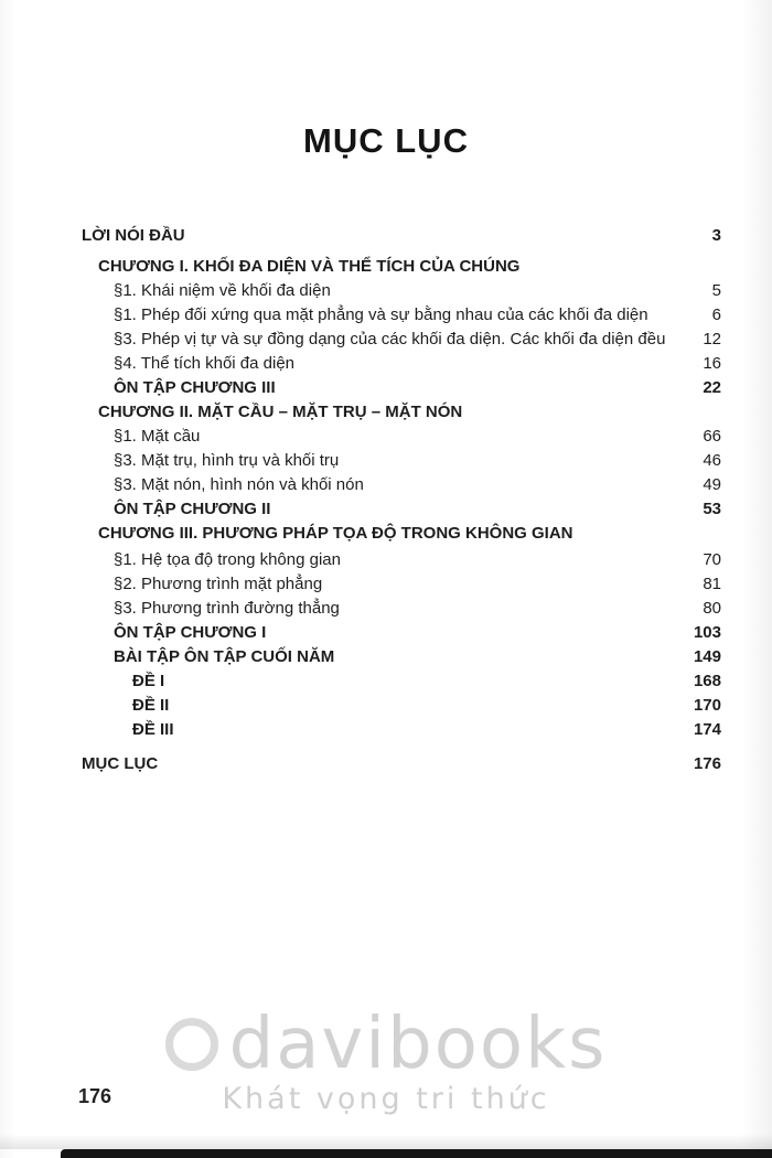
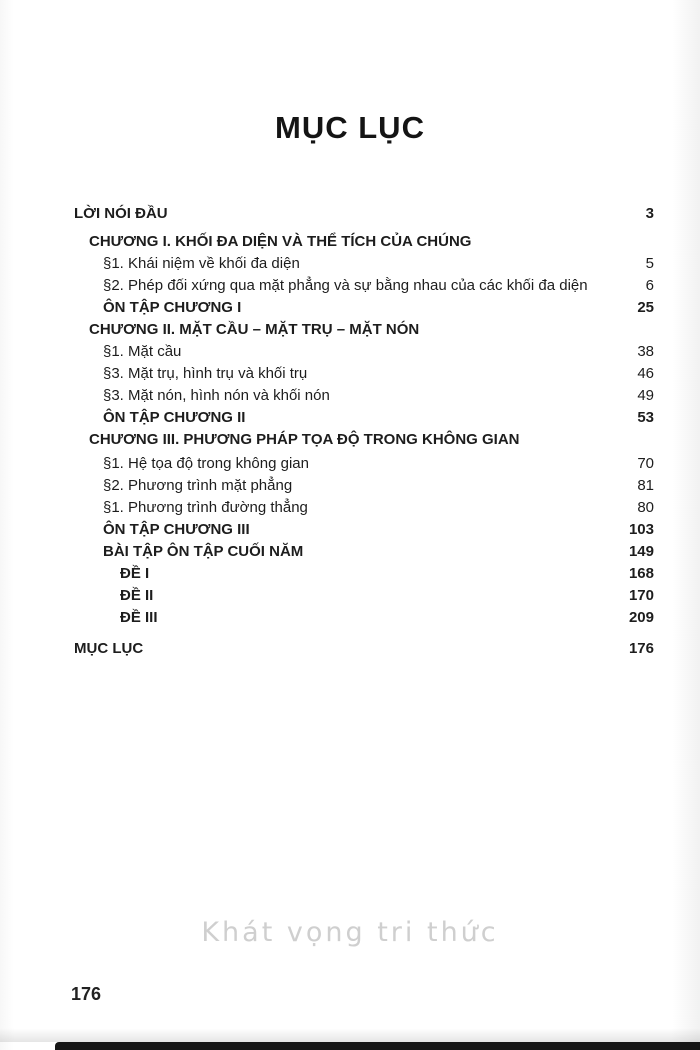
  MỤC LỤC
  LỜI NÓI ĐẦU
  3
  CHƯƠNG I. KHỐI ĐA DIỆN VÀ THỂ TÍCH CỦA CHÚNG
  §1. Khái niệm về khối đa diện
  5
- §1. Phép đối xứng qua mặt phẳng và sự bằng nhau của các khối đa diện
+ §2. Phép đối xứng qua mặt phẳng và sự bằng nhau của các khối đa diện
  6
- §3. Phép vị tự và sự đồng dạng của các khối đa diện. Các khối đa diện đều
- 12
- §4. Thể tích khối đa diện
- 16
- ÔN TẬP CHƯƠNG III
+ ÔN TẬP CHƯƠNG I
- 22
+ 25
  CHƯƠNG II. MẶT CẦU – MẶT TRỤ – MẶT NÓN
  §1. Mặt cầu
- 66
+ 38
  §3. Mặt trụ, hình trụ và khối trụ
  46
  §3. Mặt nón, hình nón và khối nón
  49
  ÔN TẬP CHƯƠNG II
  53
  CHƯƠNG III. PHƯƠNG PHÁP TỌA ĐỘ TRONG KHÔNG GIAN
  §1. Hệ tọa độ trong không gian
  70
  §2. Phương trình mặt phẳng
  81
- §3. Phương trình đường thẳng
+ §1. Phương trình đường thẳng
  80
- ÔN TẬP CHƯƠNG I
+ ÔN TẬP CHƯƠNG III
  103
  BÀI TẬP ÔN TẬP CUỐI NĂM
  149
  ĐỀ I
  168
  ĐỀ II
  170
  ĐỀ III
- 174
+ 209
  MỤC LỤC
  176
- davibooks
  Khát vọng tri thức
  176
